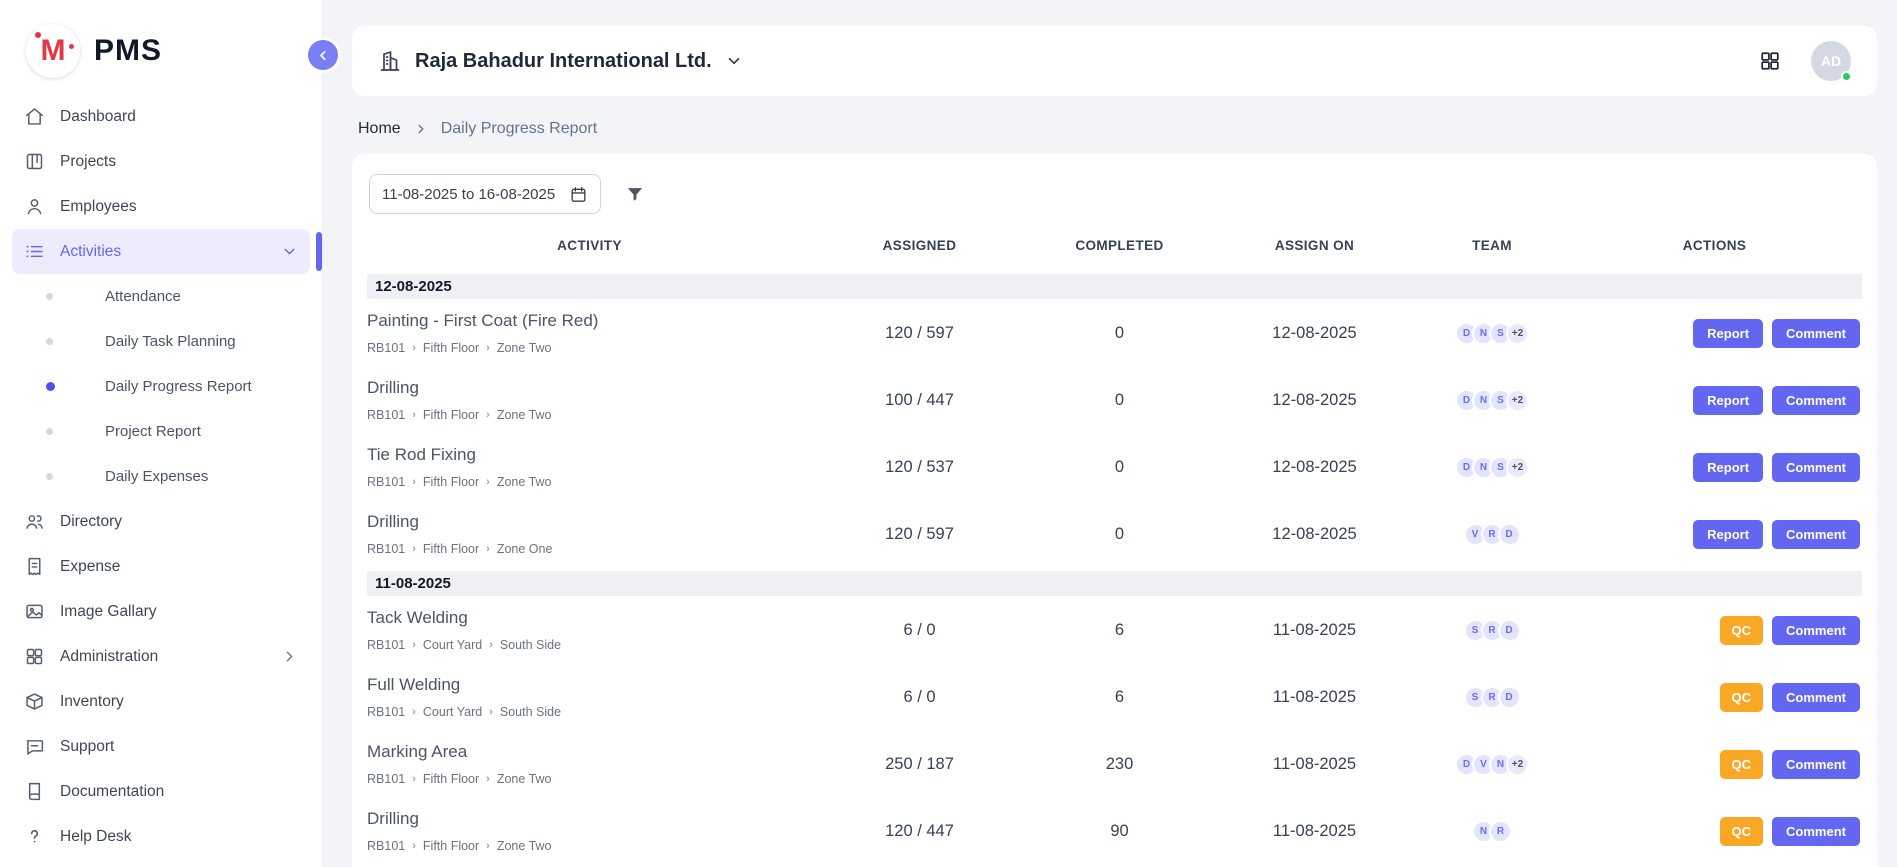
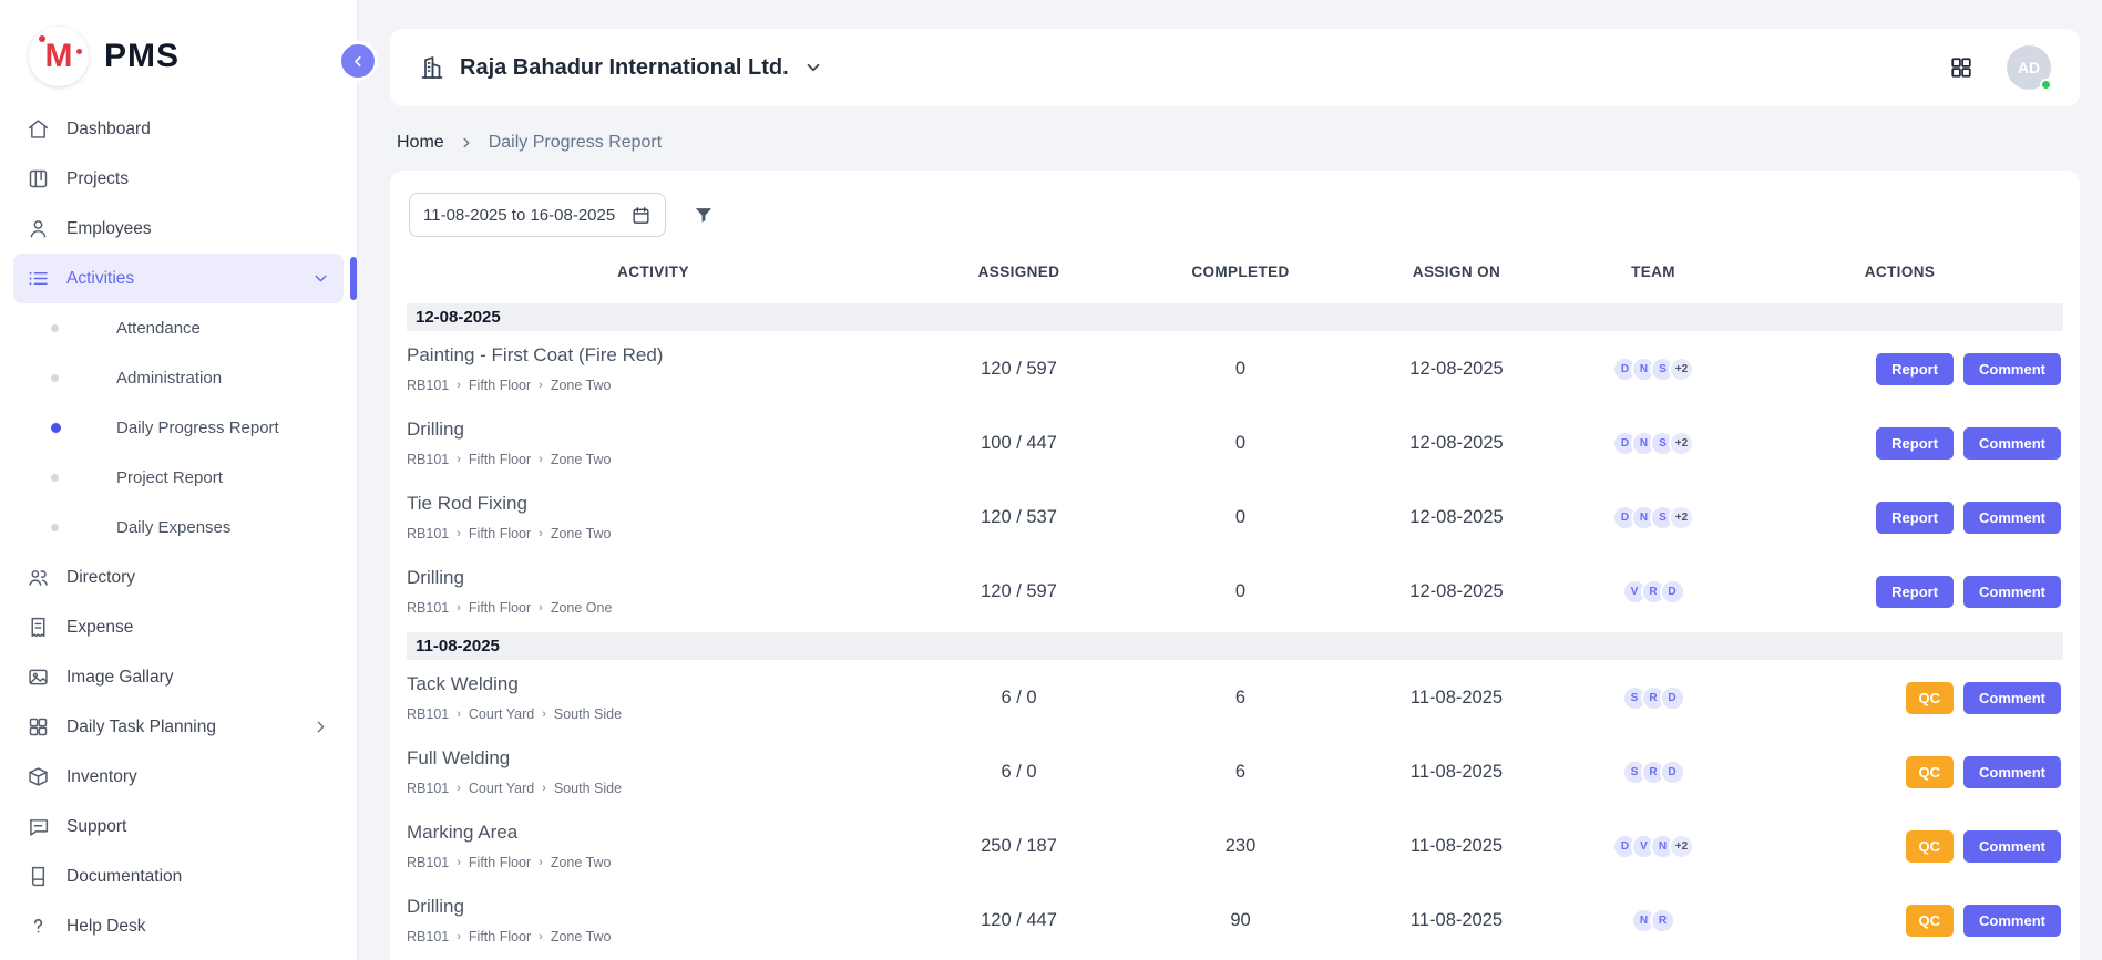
  M
  PMS
  Dashboard
  Projects
  Employees
  Activities
  Attendance
- Daily Task Planning
+ Administration
  Daily Progress Report
  Project Report
  Daily Expenses
  Directory
  Expense
  Image Gallary
- Administration
+ Daily Task Planning
  Inventory
  Support
  Documentation
  Help Desk
  Raja Bahadur International Ltd.
  AD
  Home
  Daily Progress Report
  11-08-2025 to 16-08-2025
  ACTIVITY
  ASSIGNED
  COMPLETED
  ASSIGN ON
  TEAM
  ACTIONS
  12-08-2025
  Painting - First Coat (Fire Red)
  RB101
  ›
  Fifth Floor
  ›
  Zone Two
  120 / 597
  0
  12-08-2025
  D
  N
  S
  +2
  Report
  Comment
  Drilling
  RB101
  ›
  Fifth Floor
  ›
  Zone Two
  100 / 447
  0
  12-08-2025
  D
  N
  S
  +2
  Report
  Comment
  Tie Rod Fixing
  RB101
  ›
  Fifth Floor
  ›
  Zone Two
  120 / 537
  0
  12-08-2025
  D
  N
  S
  +2
  Report
  Comment
  Drilling
  RB101
  ›
  Fifth Floor
  ›
  Zone One
  120 / 597
  0
  12-08-2025
  V
  R
  D
  Report
  Comment
  11-08-2025
  Tack Welding
  RB101
  ›
  Court Yard
  ›
  South Side
  6 / 0
  6
  11-08-2025
  S
  R
  D
  QC
  Comment
  Full Welding
  RB101
  ›
  Court Yard
  ›
  South Side
  6 / 0
  6
  11-08-2025
  S
  R
  D
  QC
  Comment
  Marking Area
  RB101
  ›
  Fifth Floor
  ›
  Zone Two
  250 / 187
  230
  11-08-2025
  D
  V
  N
  +2
  QC
  Comment
  Drilling
  RB101
  ›
  Fifth Floor
  ›
  Zone Two
  120 / 447
  90
  11-08-2025
  N
  R
  QC
  Comment
